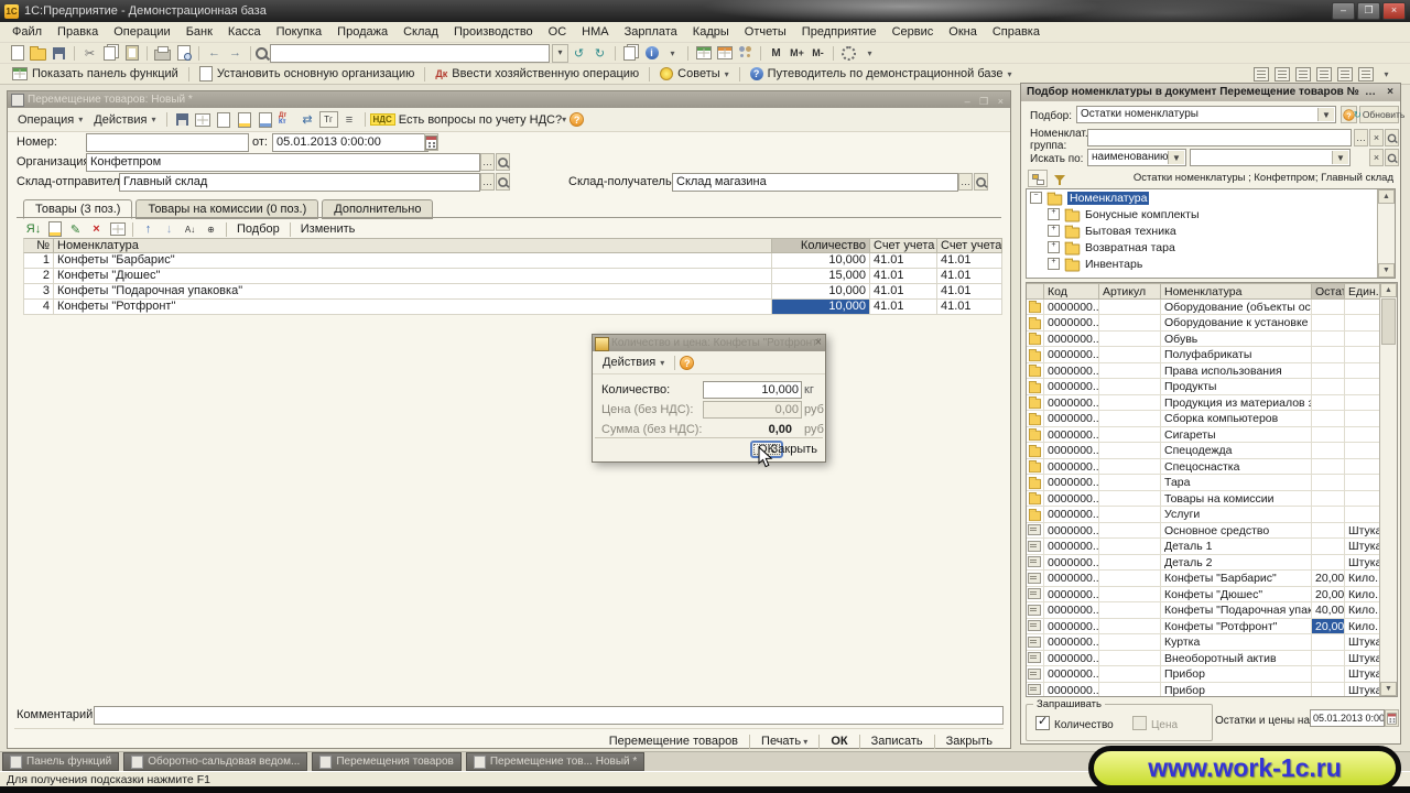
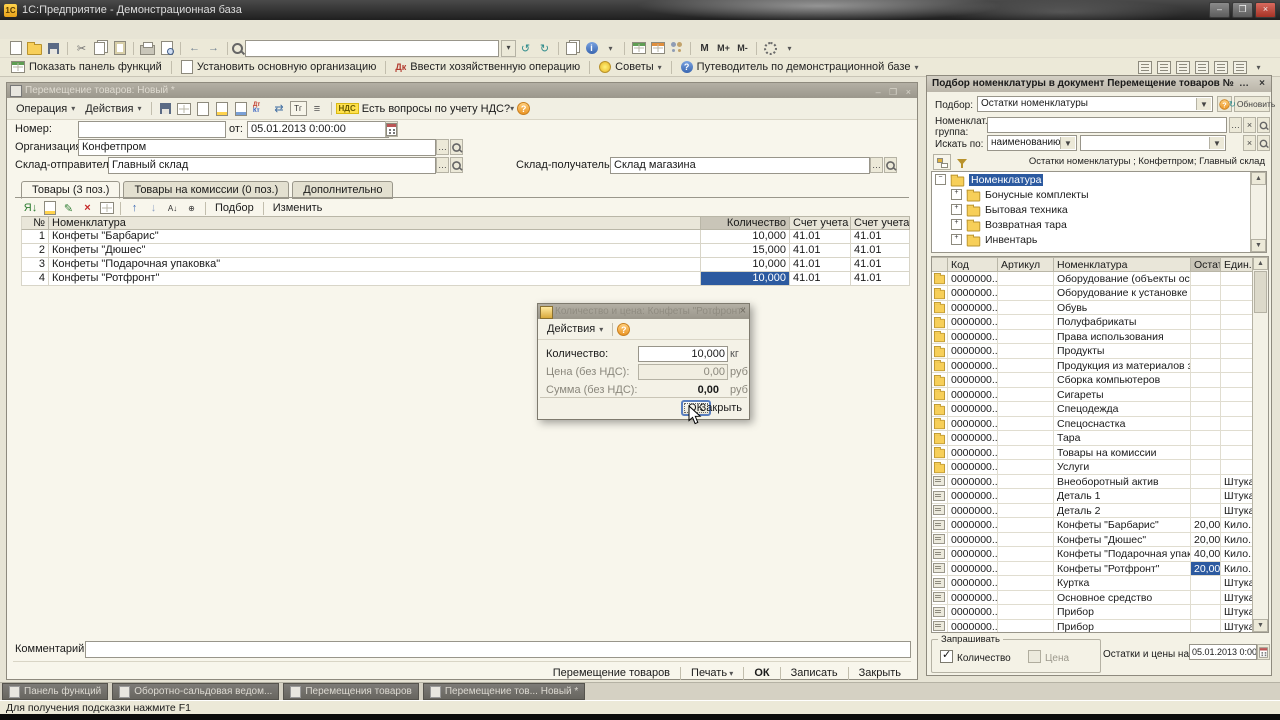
  1С
  1С:Предприятие - Демонстрационная база
  –
  ❐
  ×
- Файл
- Правка
- Операции
- Банк
- Касса
- Покупка
- Продажа
- Склад
- Производство
- ОС
- НМА
- Зарплата
- Кадры
- Отчеты
- Предприятие
- Сервис
- Окна
- Справка
  ✂
  ←
  →
  ▾
  ↺
  ↻
  i
  ▾
  M
  M+
  M-
  ▾
  Показать панель функций
  Установить основную организацию
  Дк
  Ввести хозяйственную операцию
  Советы
  ▾
  ?
  Путеводитель по демонстрационной базе
  ▾
  ▾
  Перемещение товаров: Новый *
  – ❐ ×
  Операция
  ▾
  Действия
  ▾
  ⇄
  Тг
  ≡
  НДС
  Есть вопросы по учету НДС?
  ▾
  ?
  Номер:
  от:
  05.01.2013 0:00:00
  Организаци
  Конфетпром
  …
  Склад-отправител
  Главный склад
  …
  Склад-получатель
  Склад магазина
  …
  Товары (3 поз.) Товары на комиссии (0 поз.) Дополнительно
  Я↓
  ✎
  ×
  ↑
  ↓
  А↓
  ⊕
  Подбор
  Изменить
  №
  Номенклатура
  Количество
  1
  Конфеты "Барбарис"
  10,000
  41.01
  41.01
  2
  Конфеты "Дюшес"
  15,000
  41.01
  41.01
  3
  Конфеты "Подарочная упаковка"
  10,000
  41.01
  41.01
  4
  Конфеты "Ротфронт"
  10,000
  41.01
  41.01
  Комментарий
  Перемещение товаров
  Печать ▾
  ОК
  Записать
  Закрыть
  Подбор номенклатуры в документ Перемещение товаров №
  …
  ×
  Подбор:
  Остатки номенклатуры
  ▼
  ?
  ↻
  Обновить
  Номенклат
  группа:
  …
  ×
  Искать по:
  наименованию
  ▼
  ▼
  ×
  Остатки номенклатуры ; Конфетпром; Главный склад
  −
  Номенклатура
  +
  Бонусные комплекты
  +
  Бытовая техника
  +
  Возвратная тара
  +
  Инвентарь
  Код
  Артикул
  Номенклатура
  Един.
  0000000..
  Оборудование (объекты ос
  0000000..
  Оборудование к установке
  0000000..
  Обувь
  0000000..
  Полуфабрикаты
  0000000..
  Права использования
  0000000..
  Продукты
  0000000..
  Продукция из материалов з
  0000000..
  Сборка компьютеров
  0000000..
  Сигареты
  0000000..
  Спецодежда
  0000000..
  Спецоснастка
  0000000..
  Тара
  0000000..
  Товары на комиссии
  0000000..
  Услуги
  0000000..
- Основное средство
+ Внеоборотный актив
  Штук
  0000000..
  Деталь 1
  Штук
  0000000..
  Деталь 2
  Штук
  0000000..
  Конфеты "Барбарис"
  20,00
  Кило.
  0000000..
  Конфеты "Дюшес"
  20,00
  Кило.
  0000000..
  Конфеты "Подарочная упак
  40,00
  Кило.
  0000000..
  Конфеты "Ротфронт"
  20,00
  Кило.
  0000000..
  Куртка
  Штук
  0000000..
- Внеоборотный актив
+ Основное средство
  Штук
  0000000..
  Прибор
  Штук
  0000000..
  Прибор
  Штук
  Запрашивать
  Количество
  Цена
  Остатки и цены на
  05.01.2013 0:00
  Количество и цена: Конфеты "Ротфронт"
  ×
  Действия
  ▾
  ?
  Количество:
  10,000
  кг
  Цена (без НДС):
  0,00
  руб
  Сумма (без НДС):
  0,00
  руб
  OK
  Закрыть
  Панель функций
  Оборотно-сальдовая ведом...
  Перемещения товаров
  Перемещение тов... Новый *
  Для получения подсказки нажмите F1
- www.work-1c.ru
